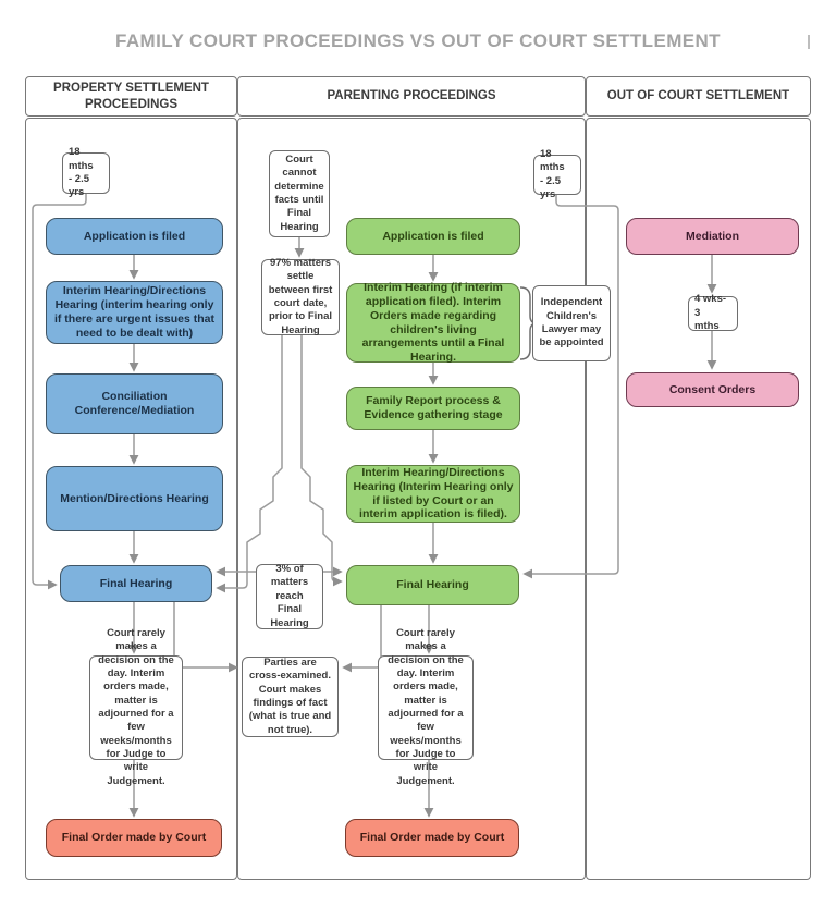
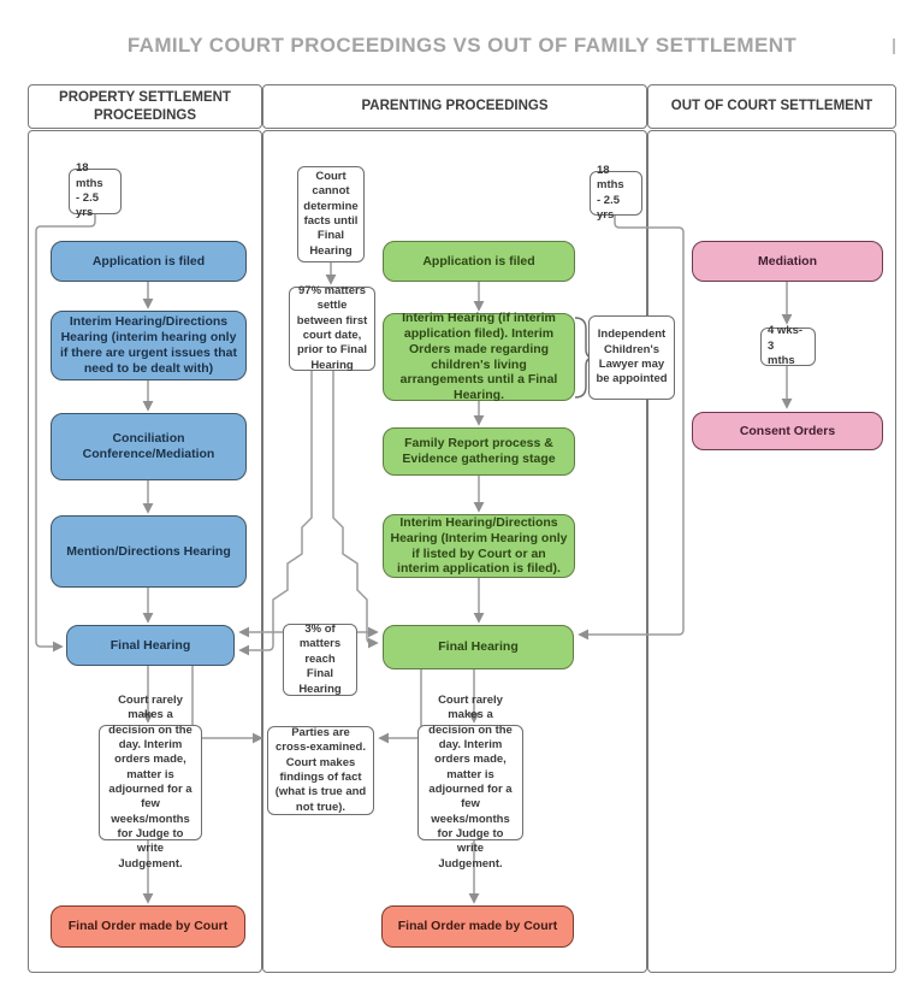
- FAMILY COURT PROCEEDINGS VS OUT OF COURT SETTLEMENT
+ FAMILY COURT PROCEEDINGS VS OUT OF FAMILY SETTLEMENT
  PROPERTY SETTLEMENT PROCEEDINGS
  PARENTING PROCEEDINGS
  OUT OF COURT SETTLEMENT
  18 mths
  - 2.5 yrs
  Application is filed
  Interim Hearing/Directions Hearing (interim hearing only if there are urgent issues that need to be dealt with)
  Conciliation Conference/Mediation
  Mention/Directions Hearing
  Final Hearing
  Court rarely makes a decision on the day. Interim orders made, matter is adjourned for a few weeks/months for Judge to write Judgement.
  Final Order made by Court
  Court cannot determine facts until Final Hearing
  97% matters settle between first court date, prior to Final Hearing
  18 mths
  - 2.5 yrs
  Application is filed
  Interim Hearing (if interim application filed). Interim Orders made regarding children's living arrangements until a Final Hearing.
  Independent Children's Lawyer may be appointed
  Family Report process & Evidence gathering stage
  Interim Hearing/Directions Hearing (Interim Hearing only if listed by Court or an interim application is filed).
  3% of matters reach Final Hearing
  Final Hearing
  Parties are cross-examined. Court makes findings of fact (what is true and not true).
  Court rarely makes a decision on the day. Interim orders made, matter is adjourned for a few weeks/months for Judge to write Judgement.
  Final Order made by Court
  Mediation
  4 wks- 3
  mths
  Consent Orders
